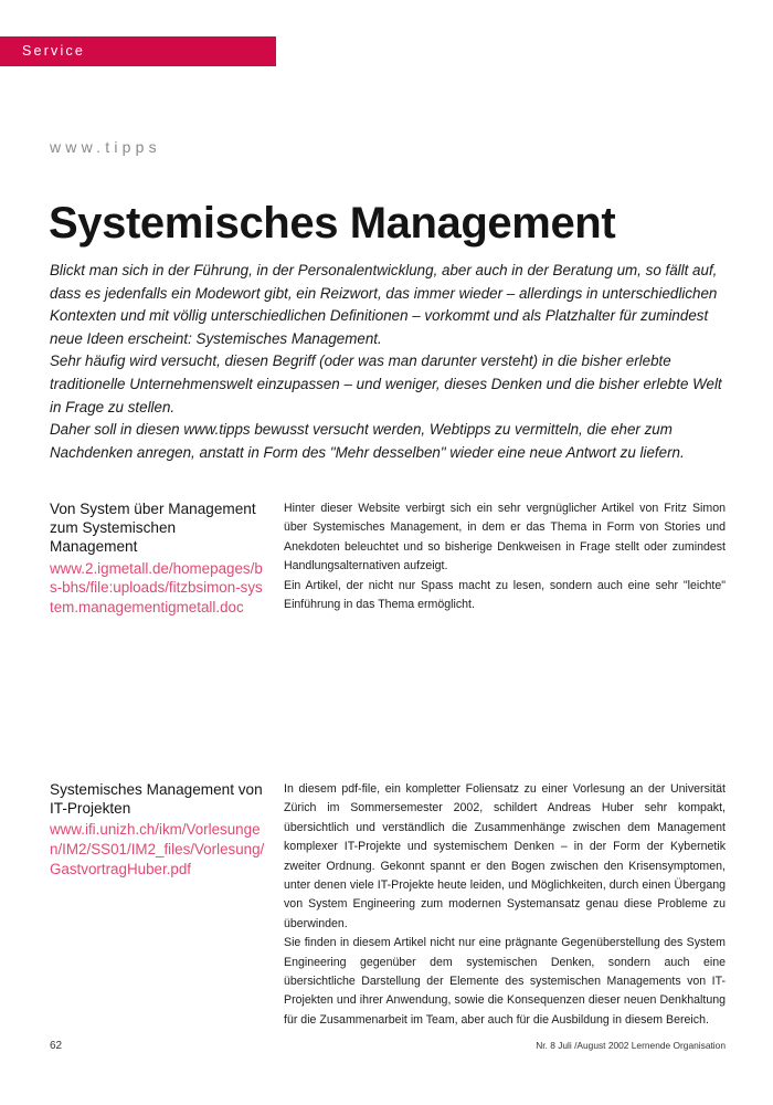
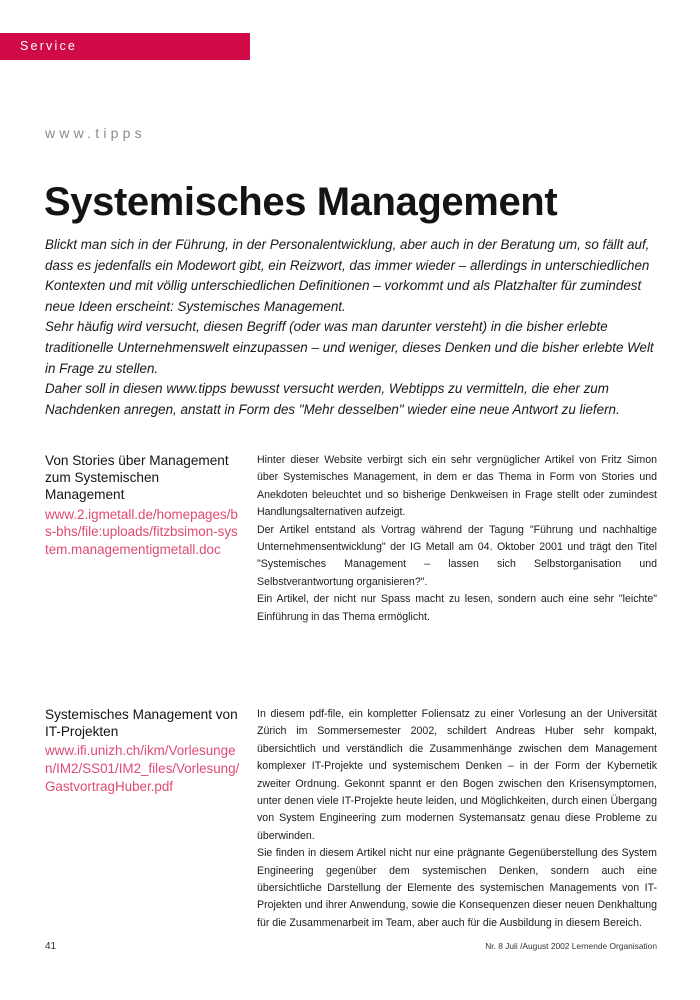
  Service
  www.tipps
  Systemisches Management
  Blickt man sich in der Führung, in der Personalentwicklung, aber auch in der Beratung um, so fällt auf, dass es jedenfalls ein Modewort gibt, ein Reizwort, das immer wieder – allerdings in unterschiedlichen Kontexten und mit völlig unterschiedlichen Definitionen – vorkommt und als Platzhalter für zumindest neue Ideen erscheint: Systemisches Management.
  Sehr häufig wird versucht, diesen Begriff (oder was man darunter versteht) in die bisher erlebte traditionelle Unternehmenswelt einzupassen – und weniger, dieses Denken und die bisher erlebte Welt in Frage zu stellen.
  Daher soll in diesen www.tipps bewusst versucht werden, Webtipps zu vermitteln, die eher zum Nachdenken anregen, anstatt in Form des "Mehr desselben" wieder eine neue Antwort zu liefern.
- Von System über Management zum Systemischen Management
+ Von Stories über Management zum Systemischen Management
  www.2.igmetall.de/homepages/bs-bhs/file:uploads/fitzbsimon-system.managementigmetall.doc
  Hinter dieser Website verbirgt sich ein sehr vergnüglicher Artikel von Fritz Simon über Systemisches Management, in dem er das Thema in Form von Stories und Anekdoten beleuchtet und so bisherige Denkweisen in Frage stellt oder zumindest Handlungsalternativen aufzeigt.
+ Der Artikel entstand als Vortrag während der Tagung "Führung und nachhaltige Unternehmensentwicklung" der IG Metall am 04. Oktober 2001 und trägt den Titel "Systemisches Management – lassen sich Selbstorganisation und Selbstverantwortung organisieren?".
  Ein Artikel, der nicht nur Spass macht zu lesen, sondern auch eine sehr "leichte" Einführung in das Thema ermöglicht.
  Systemisches Management von IT-Projekten
  www.ifi.unizh.ch/ikm/Vorlesungen/IM2/SS01/IM2_files/Vorlesung/GastvortragHuber.pdf
  In diesem pdf-file, ein kompletter Foliensatz zu einer Vorlesung an der Universität Zürich im Sommersemester 2002, schildert Andreas Huber sehr kompakt, übersichtlich und verständlich die Zusammenhänge zwischen dem Management komplexer IT-Projekte und systemischem Denken – in der Form der Kybernetik zweiter Ordnung. Gekonnt spannt er den Bogen zwischen den Krisensymptomen, unter denen viele IT-Projekte heute leiden, und Möglichkeiten, durch einen Übergang von System Engineering zum modernen Systemansatz genau diese Probleme zu überwinden.
  Sie finden in diesem Artikel nicht nur eine prägnante Gegenüberstellung des System Engineering gegenüber dem systemischen Denken, sondern auch eine übersichtliche Darstellung der Elemente des systemischen Managements von IT-Projekten und ihrer Anwendung, sowie die Konsequenzen dieser neuen Denkhaltung für die Zusammenarbeit im Team, aber auch für die Ausbildung in diesem Bereich.
- 62
+ 41
  Nr. 8 Juli /August 2002 Lernende Organisation
